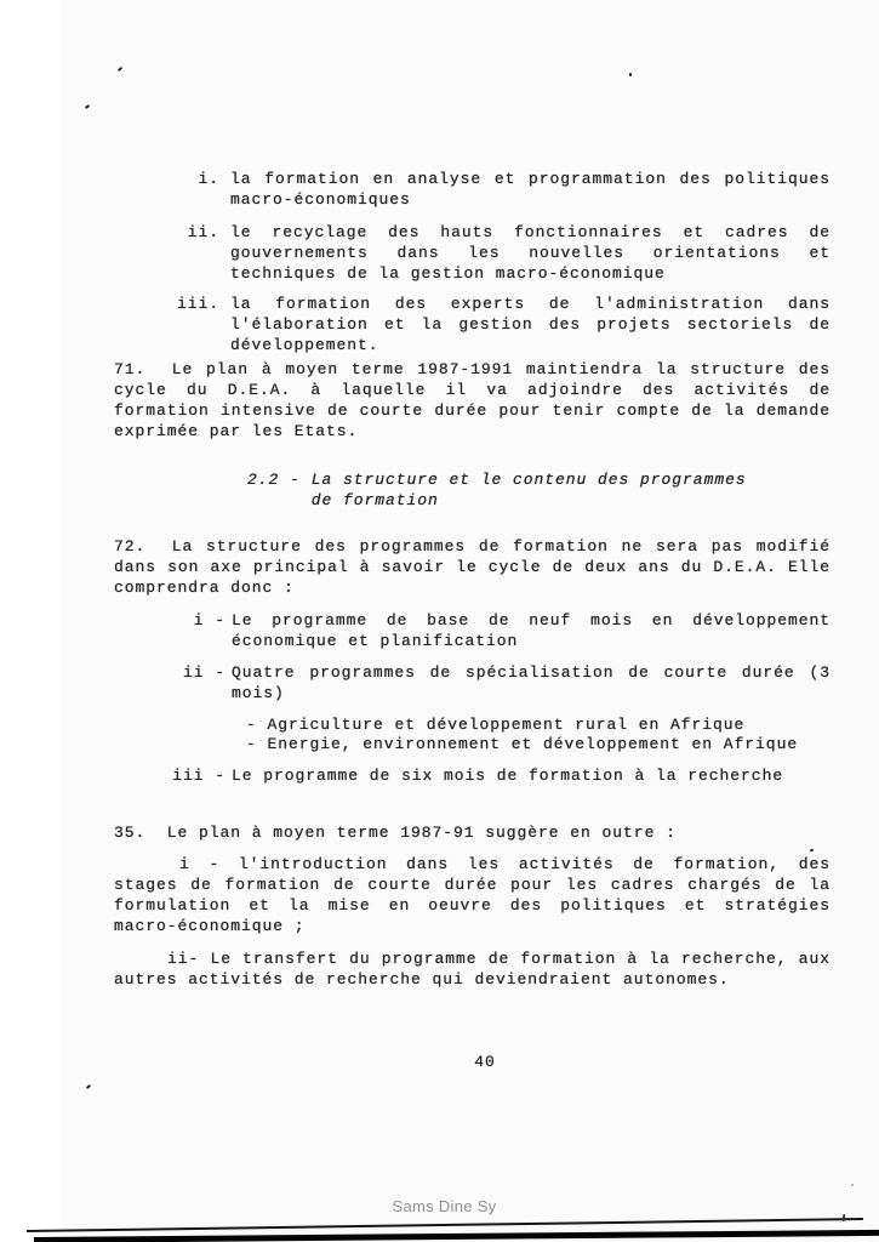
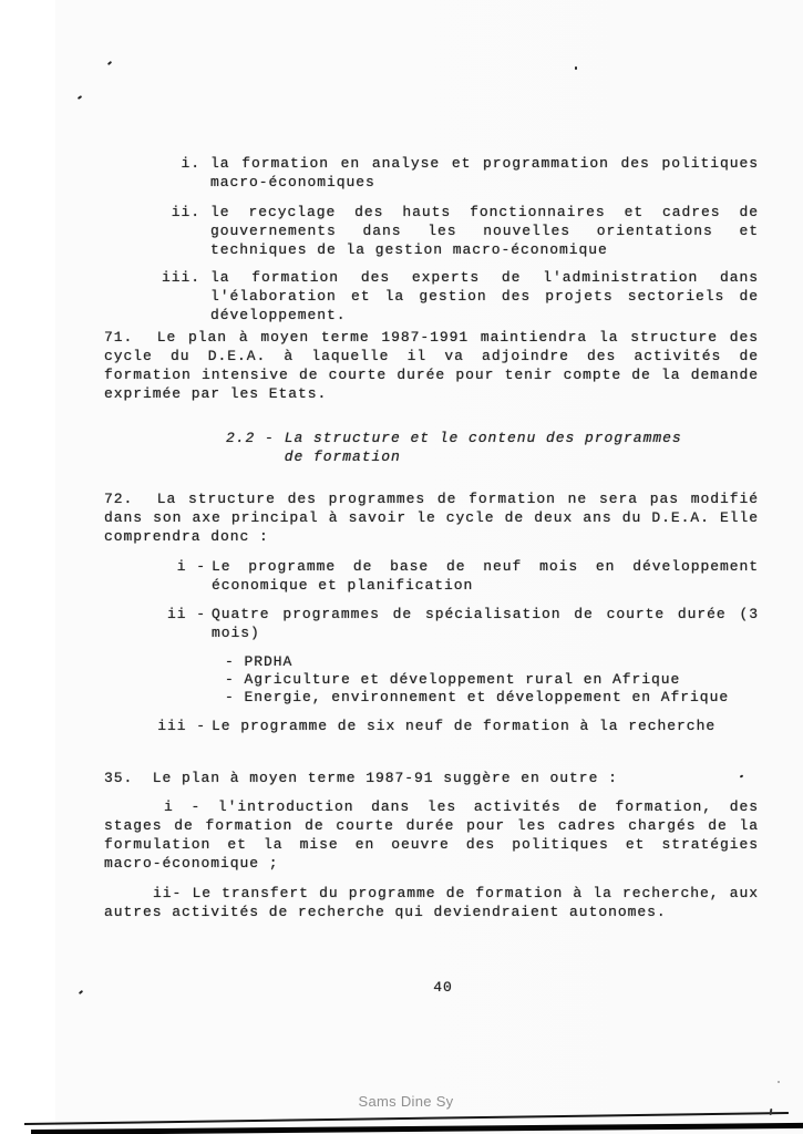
  i.
  la formation en analyse et programmation des politiques macro-économiques
  ii.
  le recyclage des hauts fonctionnaires et cadres de gouvernements dans les nouvelles orientations et techniques de la gestion macro-économique
  iii.
  la formation des experts de l'administration dans l'élaboration et la gestion des projets sectoriels de développement.
  71. Le plan à moyen terme 1987-1991 maintiendra la structure des cycle du D.E.A. à laquelle il va adjoindre des activités de formation intensive de courte durée pour tenir compte de la demande exprimée par les Etats.
  2.2 -
  La structure et le contenu des programmes
  de formation
  72. La structure des programmes de formation ne sera pas modifié dans son axe principal à savoir le cycle de deux ans du D.E.A. Elle comprendra donc :
  i -
  Le programme de base de neuf mois en développement économique et planification
  ii -
  Quatre programmes de spécialisation de courte durée (3 mois)
+ - PRDHA
  - Agriculture et développement rural en Afrique
  - Energie, environnement et développement en Afrique
  iii -
- Le programme de six mois de formation à la recherche
+ Le programme de six neuf de formation à la recherche
  35. Le plan à moyen terme 1987-91 suggère en outre :
  i - l'introduction dans les activités de formation, des stages de formation de courte durée pour les cadres chargés de la formulation et la mise en oeuvre des politiques et stratégies macro-économique ;
  ii- Le transfert du programme de formation à la recherche, aux autres activités de recherche qui deviendraient autonomes.
  40
  Sams Dine Sy
